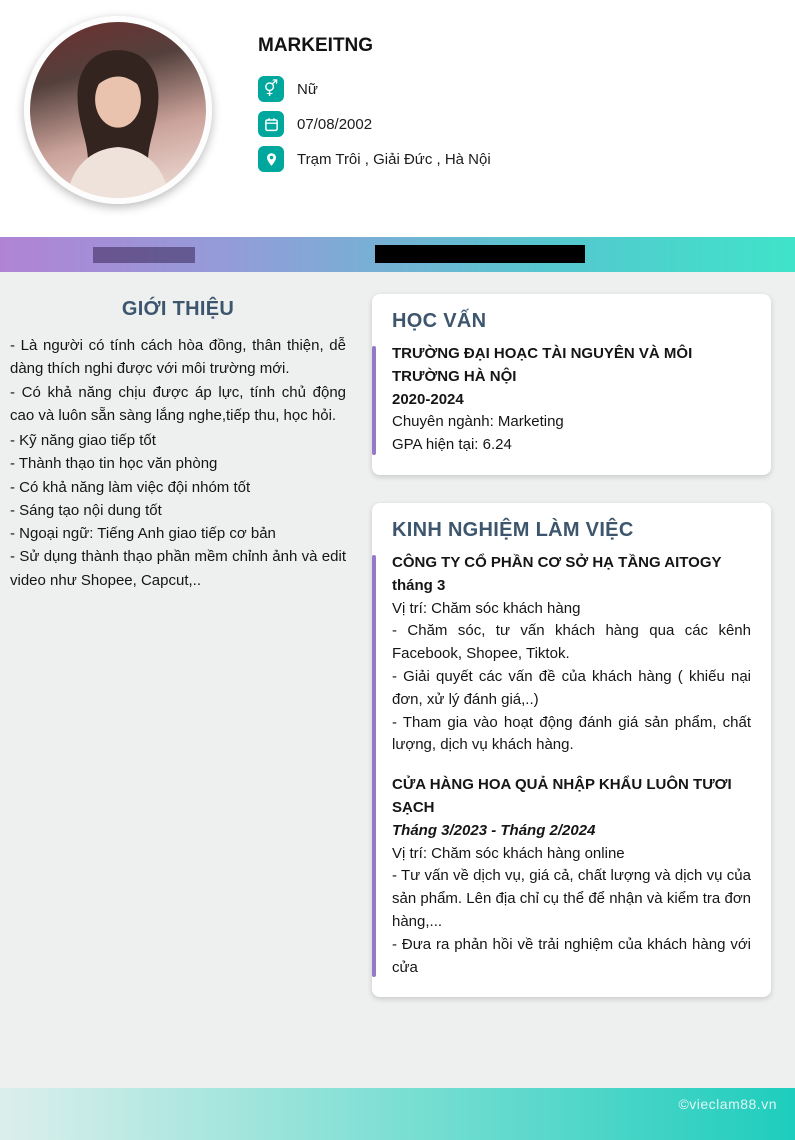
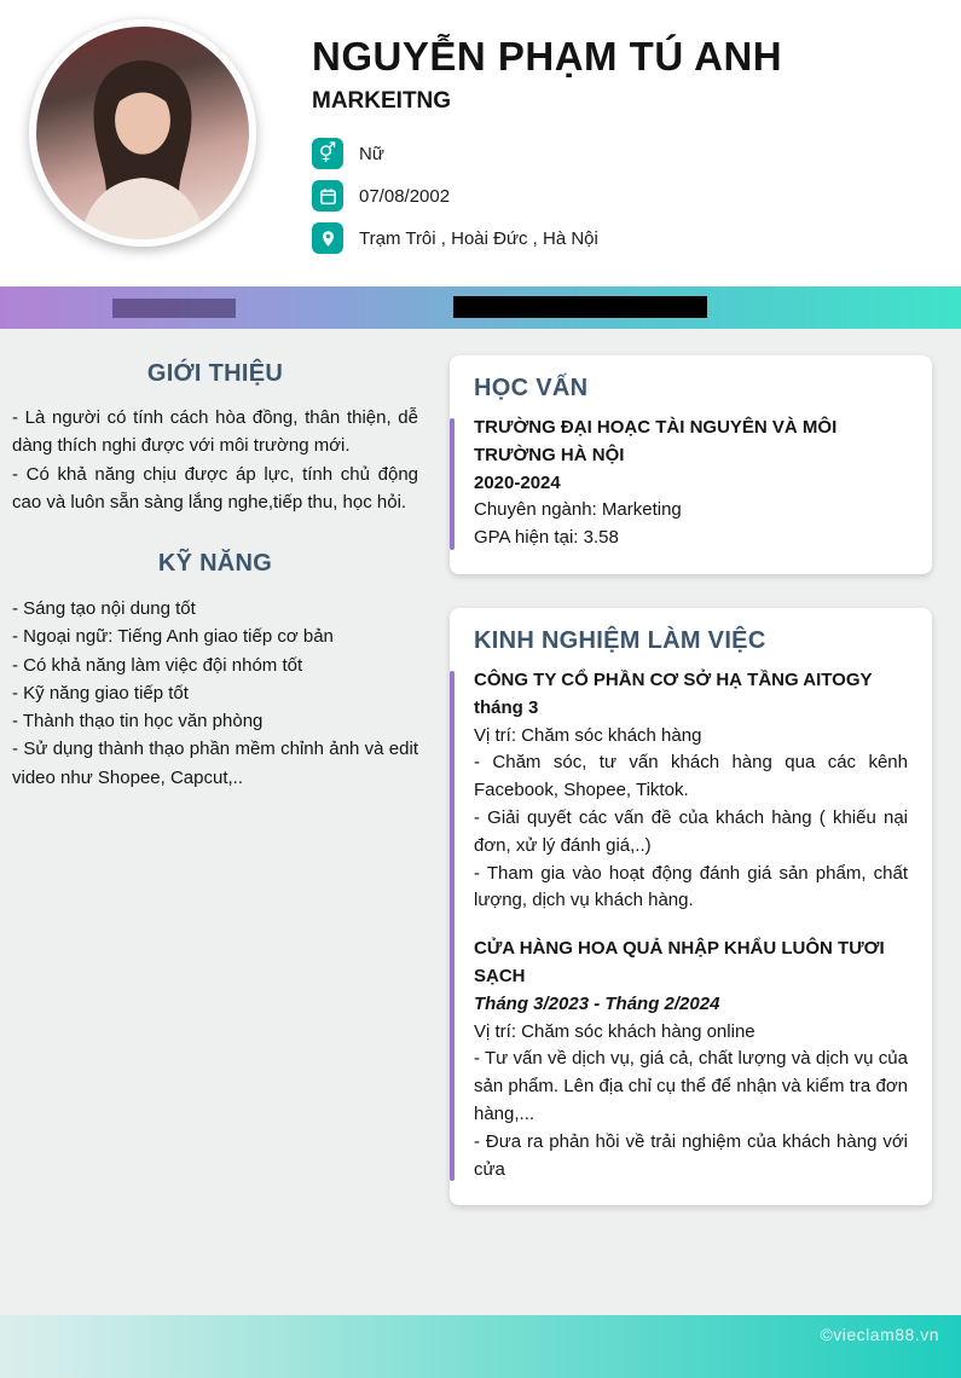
+ NGUYỄN PHẠM TÚ ANH
  MARKEITNG
  ⚥
  Nữ
  07/08/2002
- Trạm Trôi , Giải Đức , Hà Nội
+ Trạm Trôi , Hoài Đức , Hà Nội
  GIỚI THIỆU
  - Là người có tính cách hòa đồng, thân thiện, dễ dàng thích nghi được với môi trường mới.
  - Có khả năng chịu được áp lực, tính chủ động cao và luôn sẵn sàng lắng nghe,tiếp thu, học hỏi.
+ KỸ NĂNG
- - Kỹ năng giao tiếp tốt
+ - Sáng tạo nội dung tốt
- - Thành thạo tin học văn phòng
+ - Ngoại ngữ: Tiếng Anh giao tiếp cơ bản
  - Có khả năng làm việc đội nhóm tốt
- - Sáng tạo nội dung tốt
+ - Kỹ năng giao tiếp tốt
- - Ngoại ngữ: Tiếng Anh giao tiếp cơ bản
+ - Thành thạo tin học văn phòng
  - Sử dụng thành thạo phần mềm chỉnh ảnh và edit video như Shopee, Capcut,..
  HỌC VẤN
  TRƯỜNG ĐẠI HOẠC TÀI NGUYÊN VÀ MÔI TRƯỜNG HÀ NỘI
  2020-2024
  Chuyên ngành: Marketing
- GPA hiện tại: 6.24
+ GPA hiện tại: 3.58
  KINH NGHIỆM LÀM VIỆC
  CÔNG TY CỔ PHẦN CƠ SỞ HẠ TẦNG AITOGY
  tháng 3
  Vị trí: Chăm sóc khách hàng
  - Chăm sóc, tư vấn khách hàng qua các kênh Facebook, Shopee, Tiktok.
  - Giải quyết các vấn đề của khách hàng ( khiếu nại đơn, xử lý đánh giá,..)
  - Tham gia vào hoạt động đánh giá sản phẩm, chất lượng, dịch vụ khách hàng.
  CỬA HÀNG HOA QUẢ NHẬP KHẨU LUÔN TƯƠI SẠCH
  Tháng 3/2023 - Tháng 2/2024
  Vị trí: Chăm sóc khách hàng online
  - Tư vấn về dịch vụ, giá cả, chất lượng và dịch vụ của sản phẩm. Lên địa chỉ cụ thể để nhận và kiểm tra đơn hàng,...
  - Đưa ra phản hồi về trải nghiệm của khách hàng với cửa
  ©vieclam88.vn
